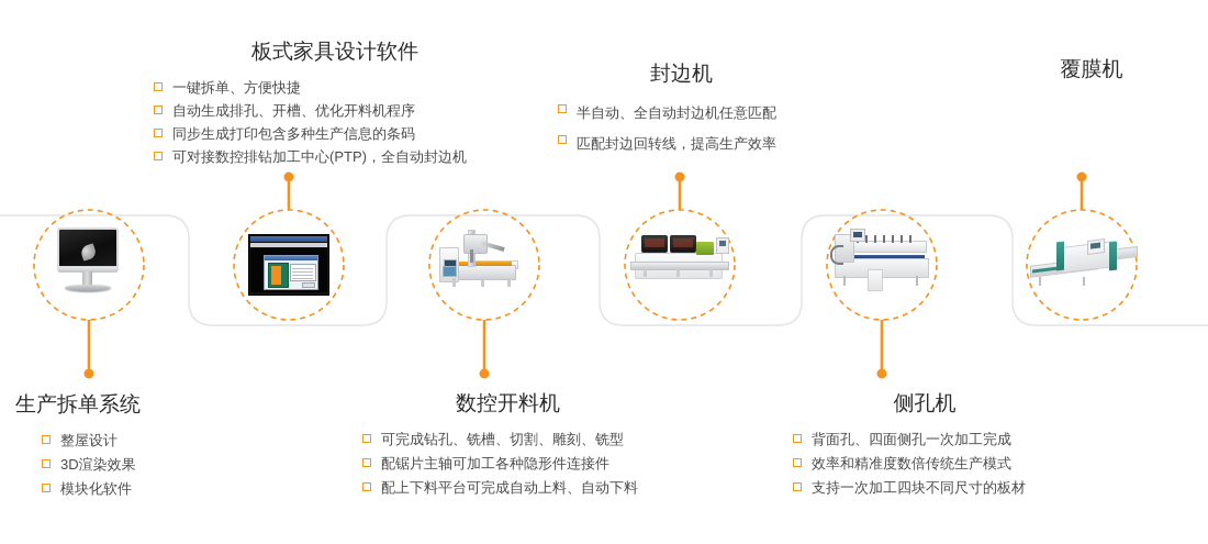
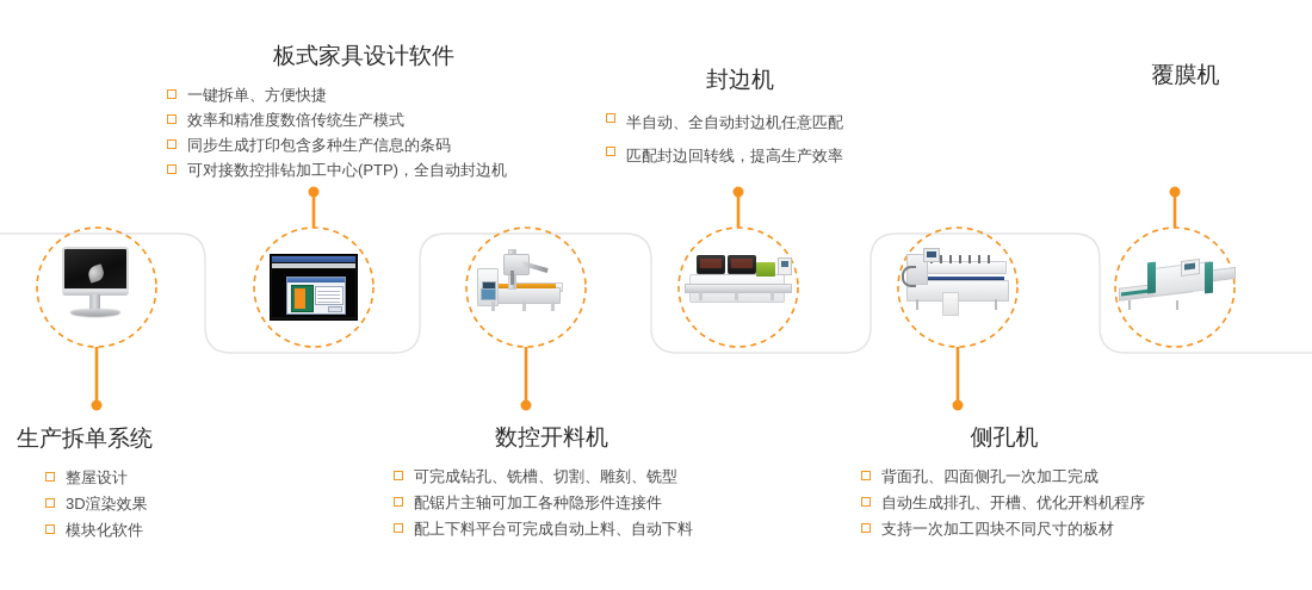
  板式家具设计软件
  一键拆单、方便快捷
- 自动生成排孔、开槽、优化开料机程序
+ 效率和精准度数倍传统生产模式
  同步生成打印包含多种生产信息的条码
  可对接数控排钻加工中心(PTP)，全自动封边机
  封边机
  半自动、全自动封边机任意匹配
  匹配封边回转线，提高生产效率
  覆膜机
  生产拆单系统
  整屋设计
  3D渲染效果
  模块化软件
  数控开料机
  可完成钻孔、铣槽、切割、雕刻、铣型
  配锯片主轴可加工各种隐形件连接件
  配上下料平台可完成自动上料、自动下料
  侧孔机
  背面孔、四面侧孔一次加工完成
- 效率和精准度数倍传统生产模式
+ 自动生成排孔、开槽、优化开料机程序
  支持一次加工四块不同尺寸的板材
